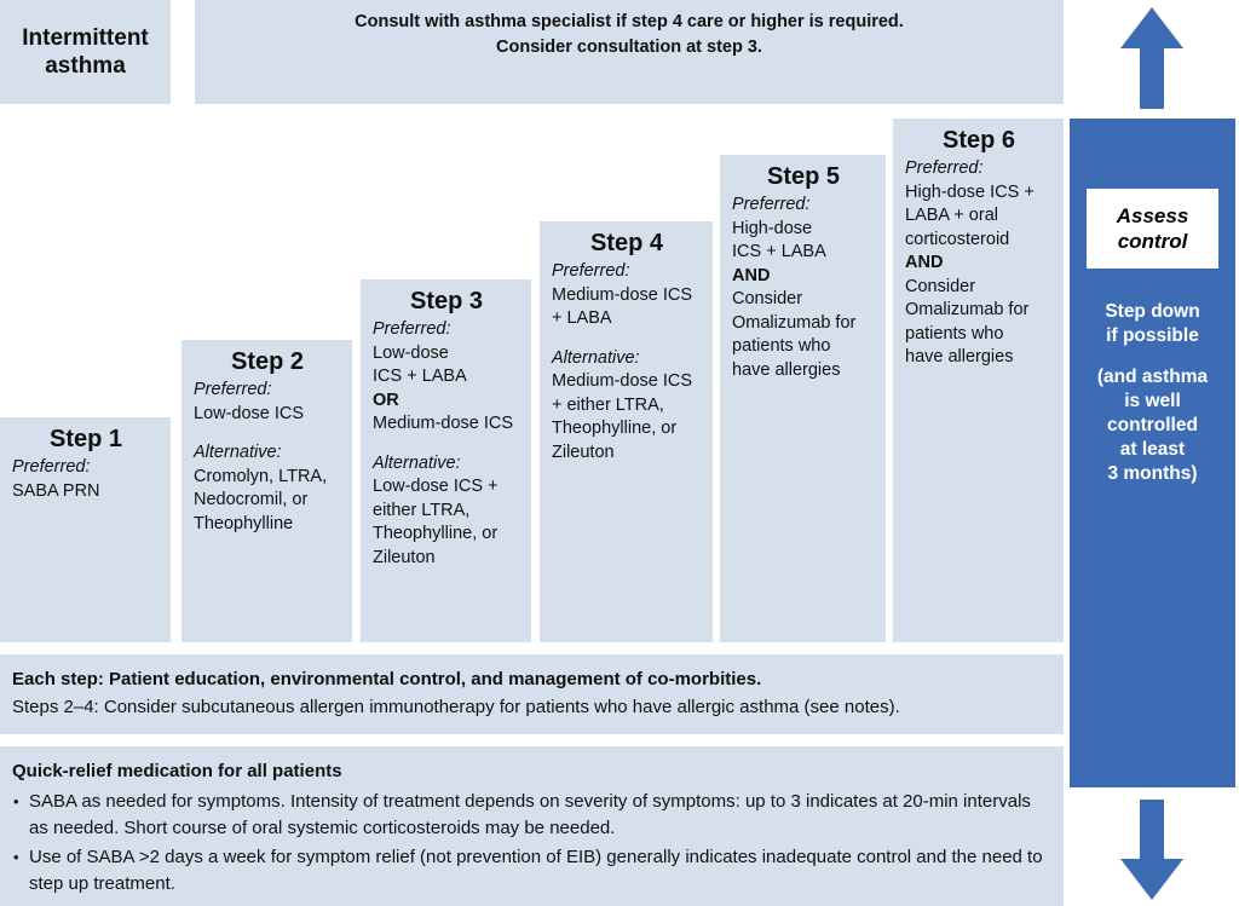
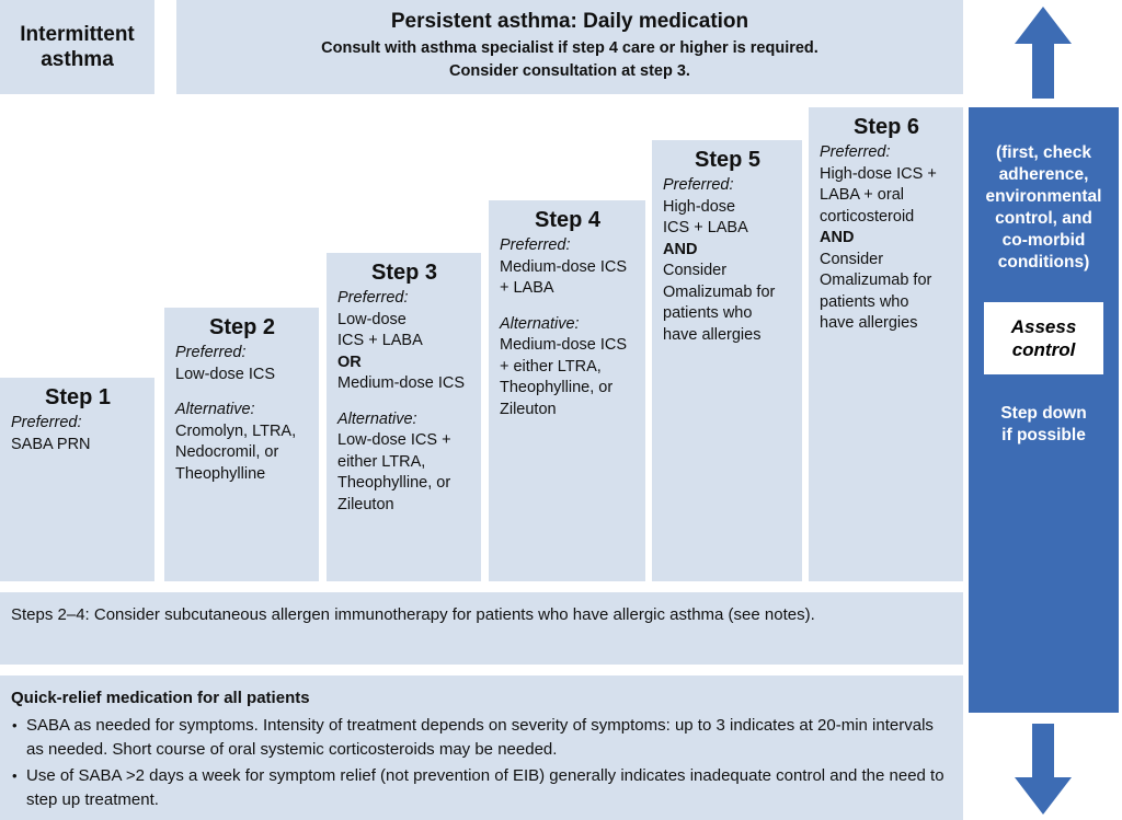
  Intermittent
  asthma
+ Persistent asthma: Daily medication
  Consult with asthma specialist if step 4 care or higher is required.
  Consider consultation at step 3.
  Step 1
  Preferred:
  SABA PRN
  Step 2
  Preferred:
  Low-dose ICS
  Alternative:
  Cromolyn, LTRA,
  Nedocromil, or
  Theophylline
  Step 3
  Preferred:
  Low-dose
  ICS + LABA
  OR
  Medium-dose ICS
  Alternative:
  Low-dose ICS +
  either LTRA,
  Theophylline, or
  Zileuton
  Step 4
  Preferred:
  Medium-dose ICS
  + LABA
  Alternative:
  Medium-dose ICS
  + either LTRA,
  Theophylline, or
  Zileuton
  Step 5
  Preferred:
  High-dose
  ICS + LABA
  AND
  Consider
  Omalizumab for
  patients who
  have allergies
  Step 6
  Preferred:
  High-dose ICS +
  LABA + oral
  corticosteroid
  AND
  Consider
  Omalizumab for
  patients who
  have allergies
+ (first, check
+ adherence,
+ environmental
+ control, and
+ co-morbid
+ conditions)
  Assess
  control
  Step down
  if possible
- (and asthma
- is well
- controlled
- at least
- 3 months)
- Each step: Patient education, environmental control, and management of co-morbities.
  Steps 2–4: Consider subcutaneous allergen immunotherapy for patients who have allergic asthma (see notes).
  Quick-relief medication for all patients
  SABA as needed for symptoms. Intensity of treatment depends on severity of symptoms: up to 3 indicates at 20-min intervals as needed. Short course of oral systemic corticosteroids may be needed.
  Use of SABA >2 days a week for symptom relief (not prevention of EIB) generally indicates inadequate control and the need to step up treatment.
